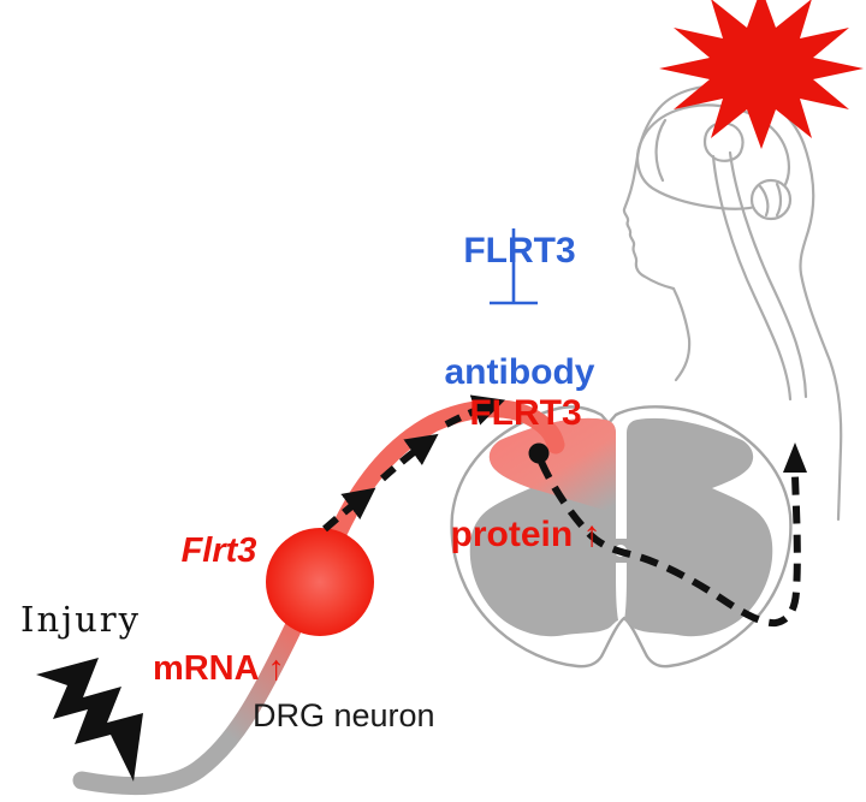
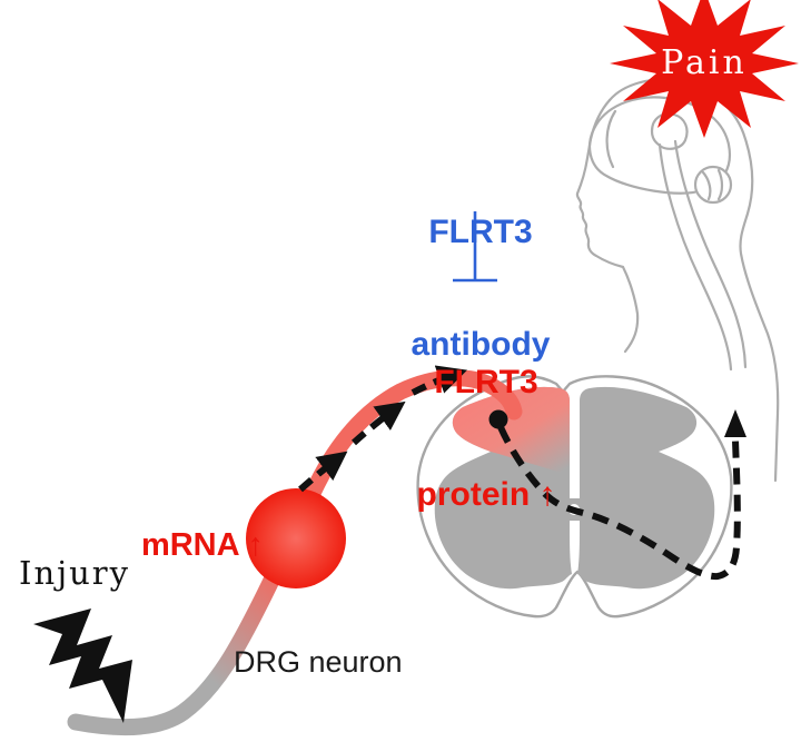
+ Pain
  FLRT3
  antibody
  FLRT3
  protein ↑
- Flrt3
  mRNA ↑
  Injury
  DRG neuron
